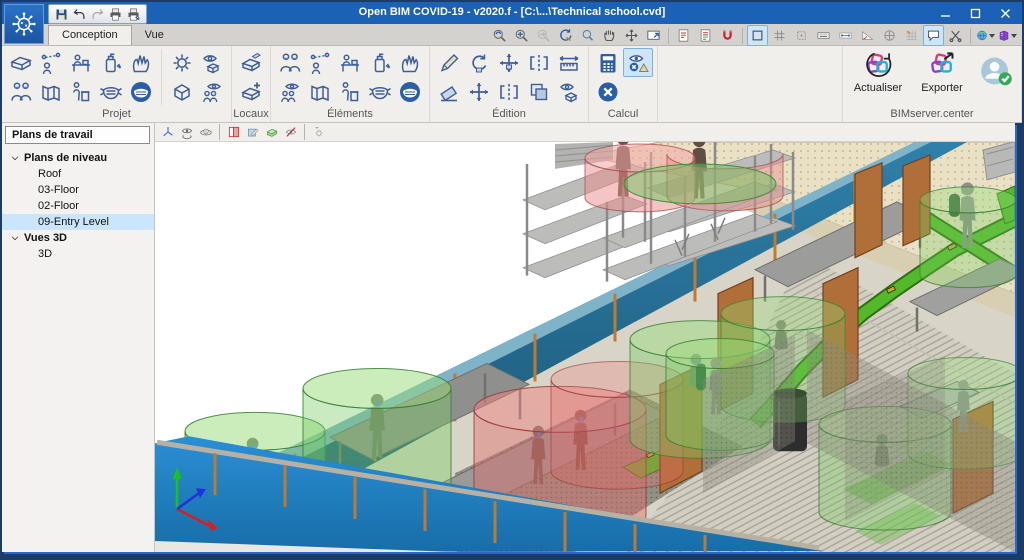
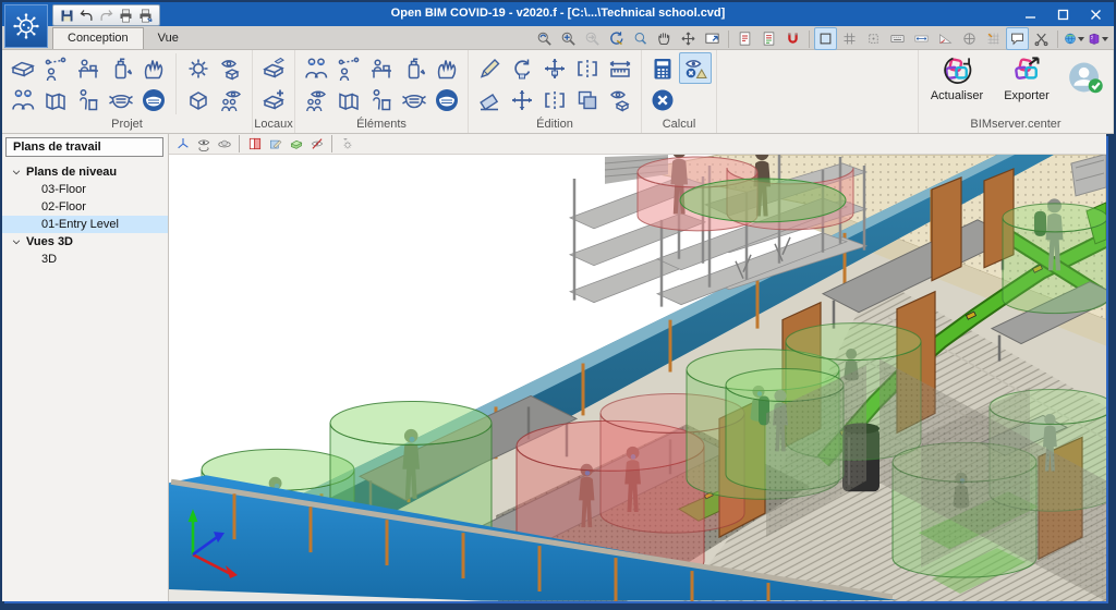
  Open BIM COVID-19 - v2020.f - [C:\...\Technical school.cvd]
  Conception
  Vue
  Projet
  Locaux
  Éléments
  Édition
  Calcul
  Actualiser
  Exporter
  BIMserver.center
  Plans de travail
  Plans de niveau
- Roof
  03-Floor
  02-Floor
- 09-Entry Level
+ 01-Entry Level
  Vues 3D
  3D
